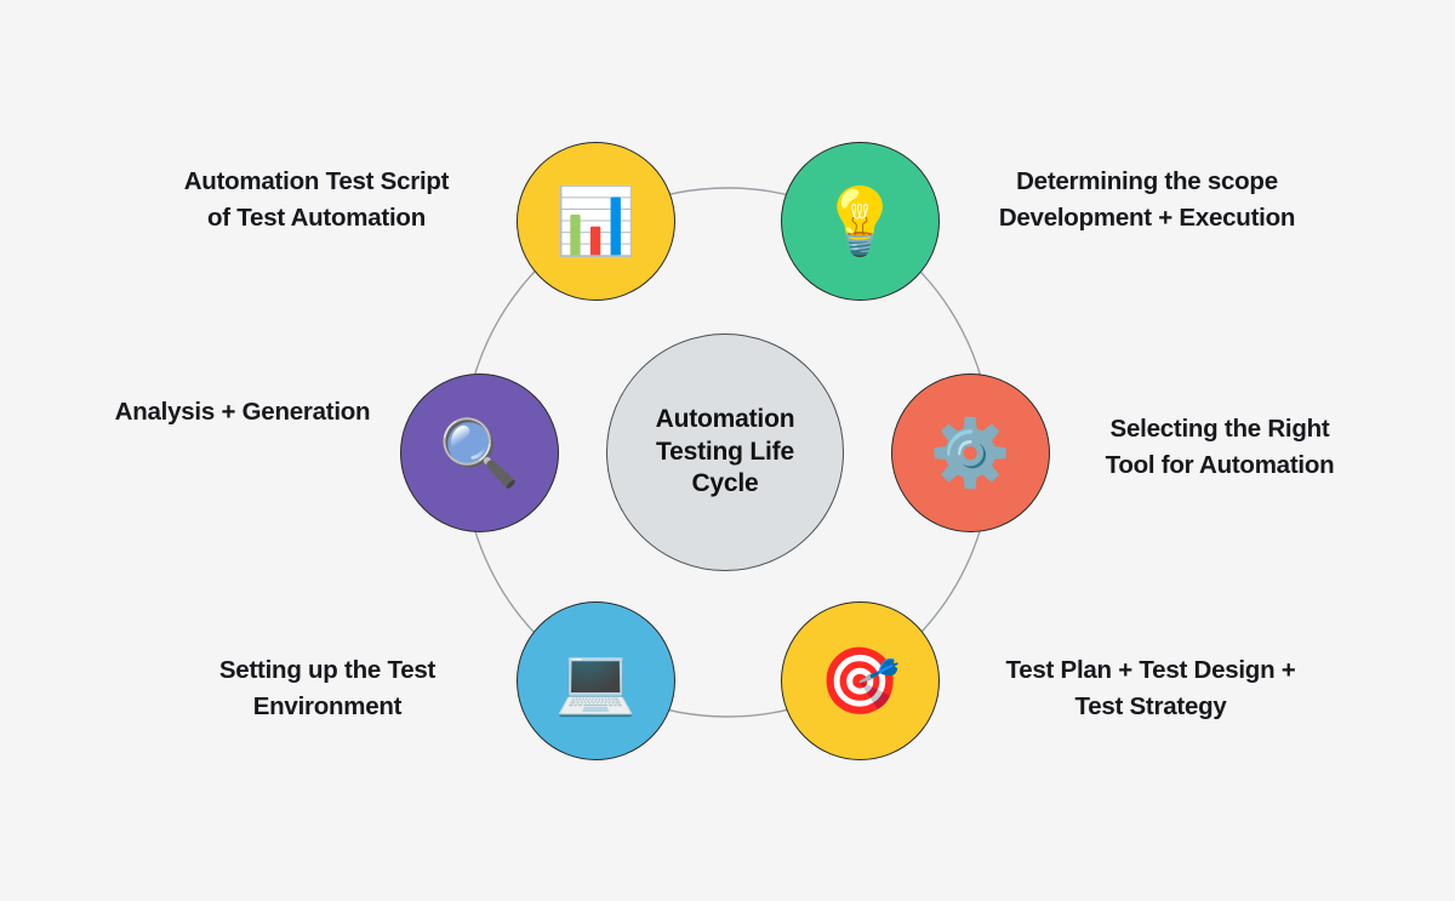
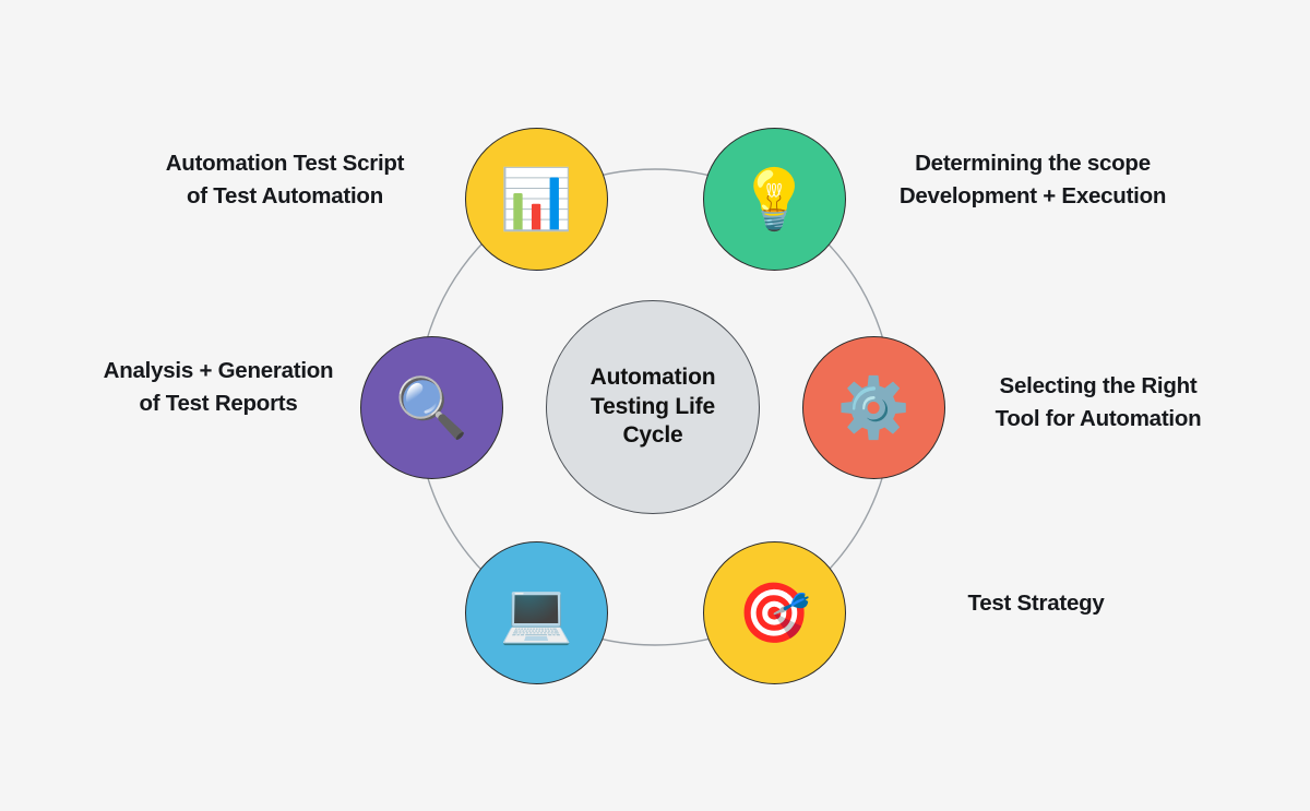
  Automation
  Testing Life
  Cycle
  📊
  Automation Test Script
  of Test Automation
  💡
  Determining the scope
  Development + Execution
  ⚙️
  Selecting the Right
  Tool for Automation
  🎯
- Test Plan + Test Design +
  Test Strategy
  💻
- Setting up the Test
- Environment
  🔍
  Analysis + Generation
+ of Test Reports
